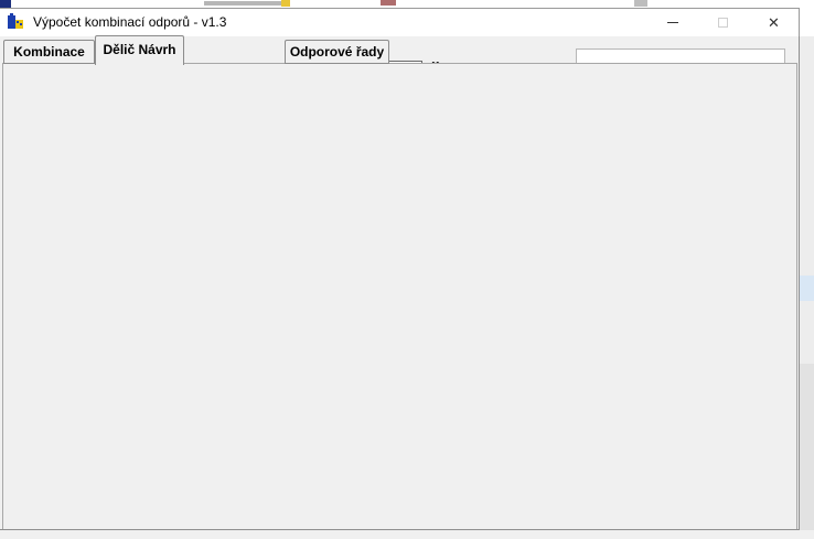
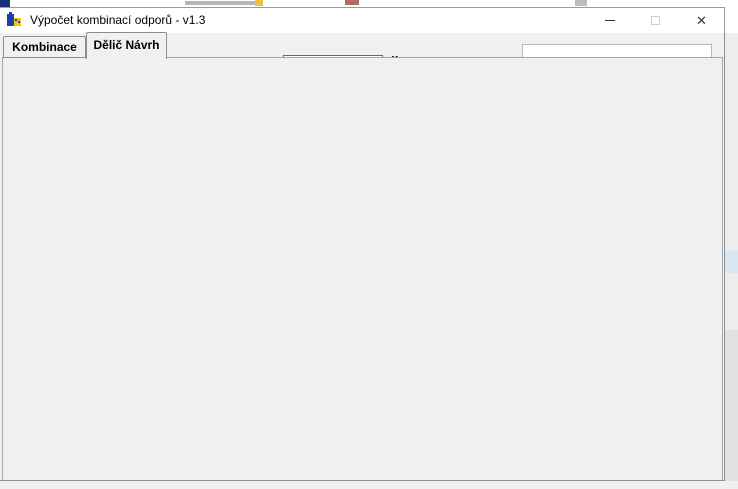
  Výpočet kombinací odporů - v1.3
  ✕
  Kombinace
  Dělič Návrh
- Odporové řady
